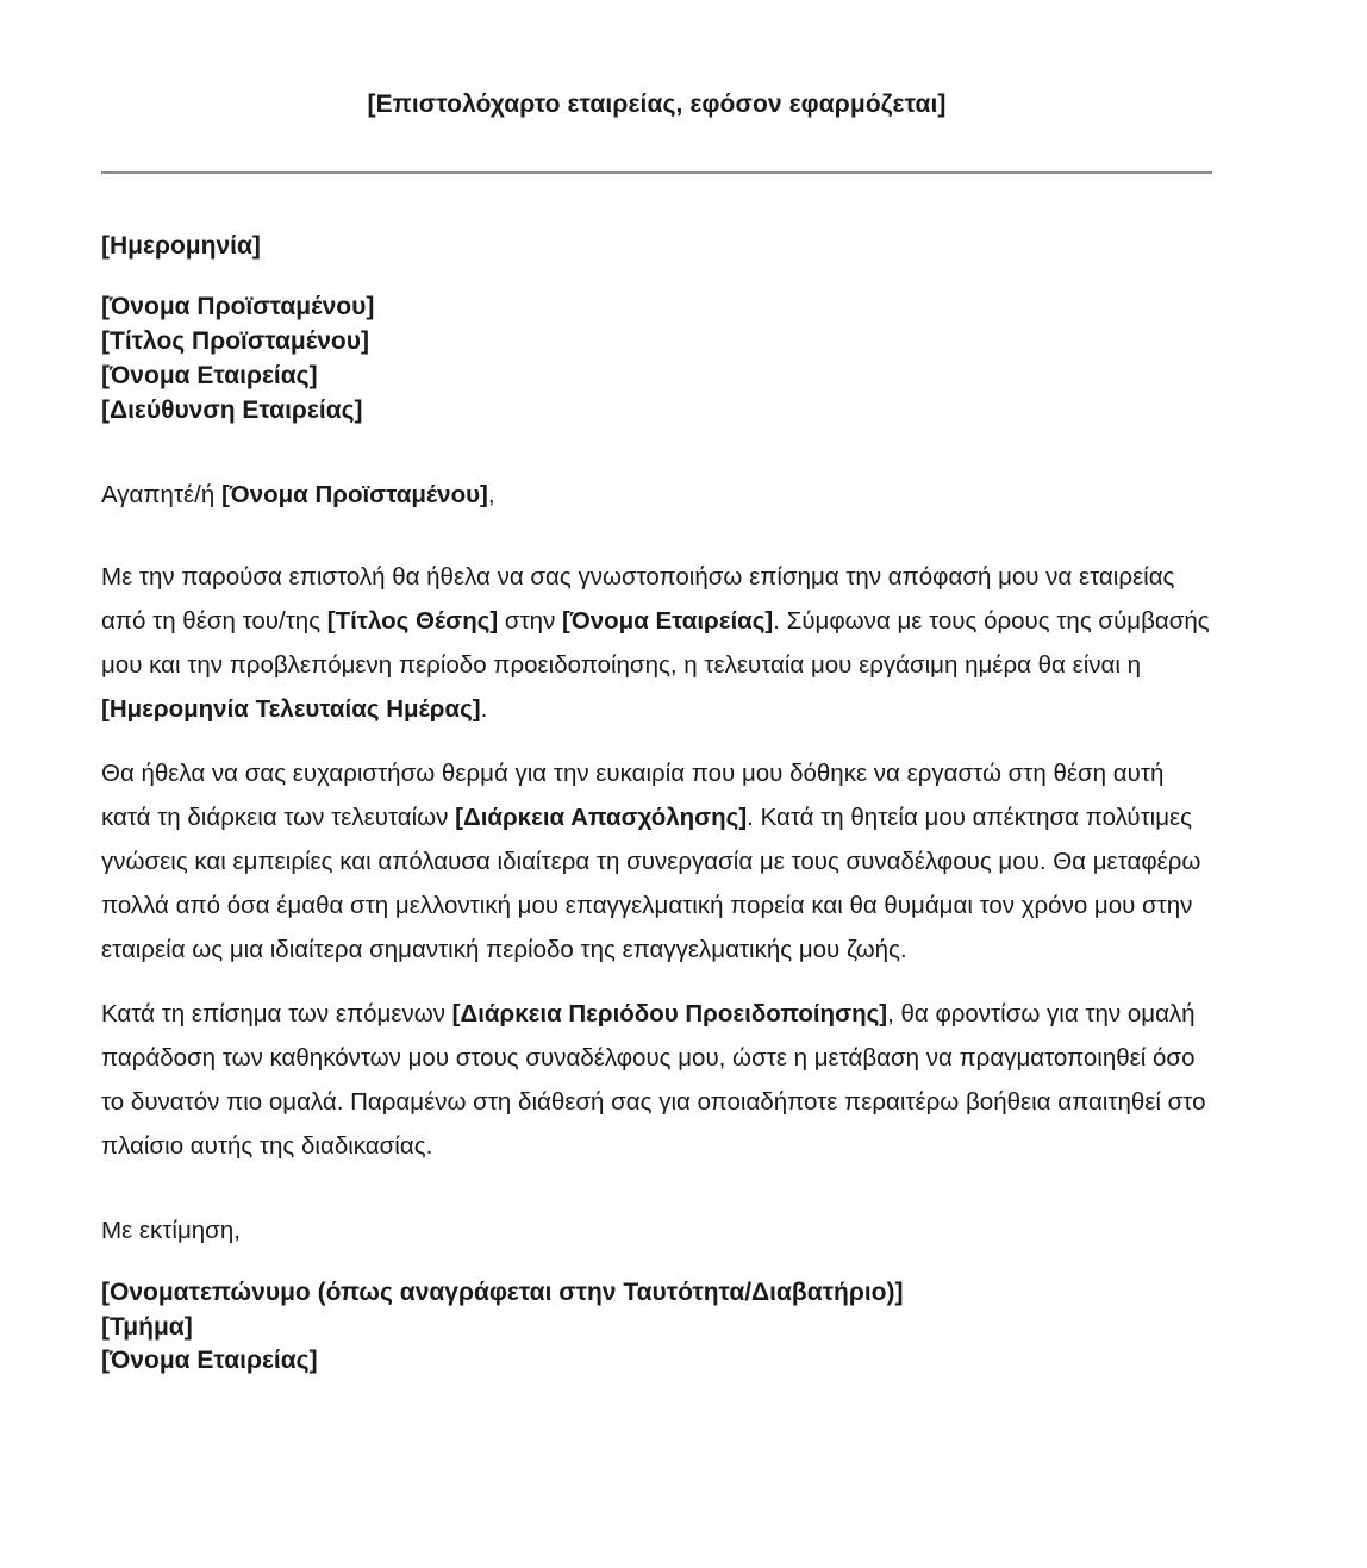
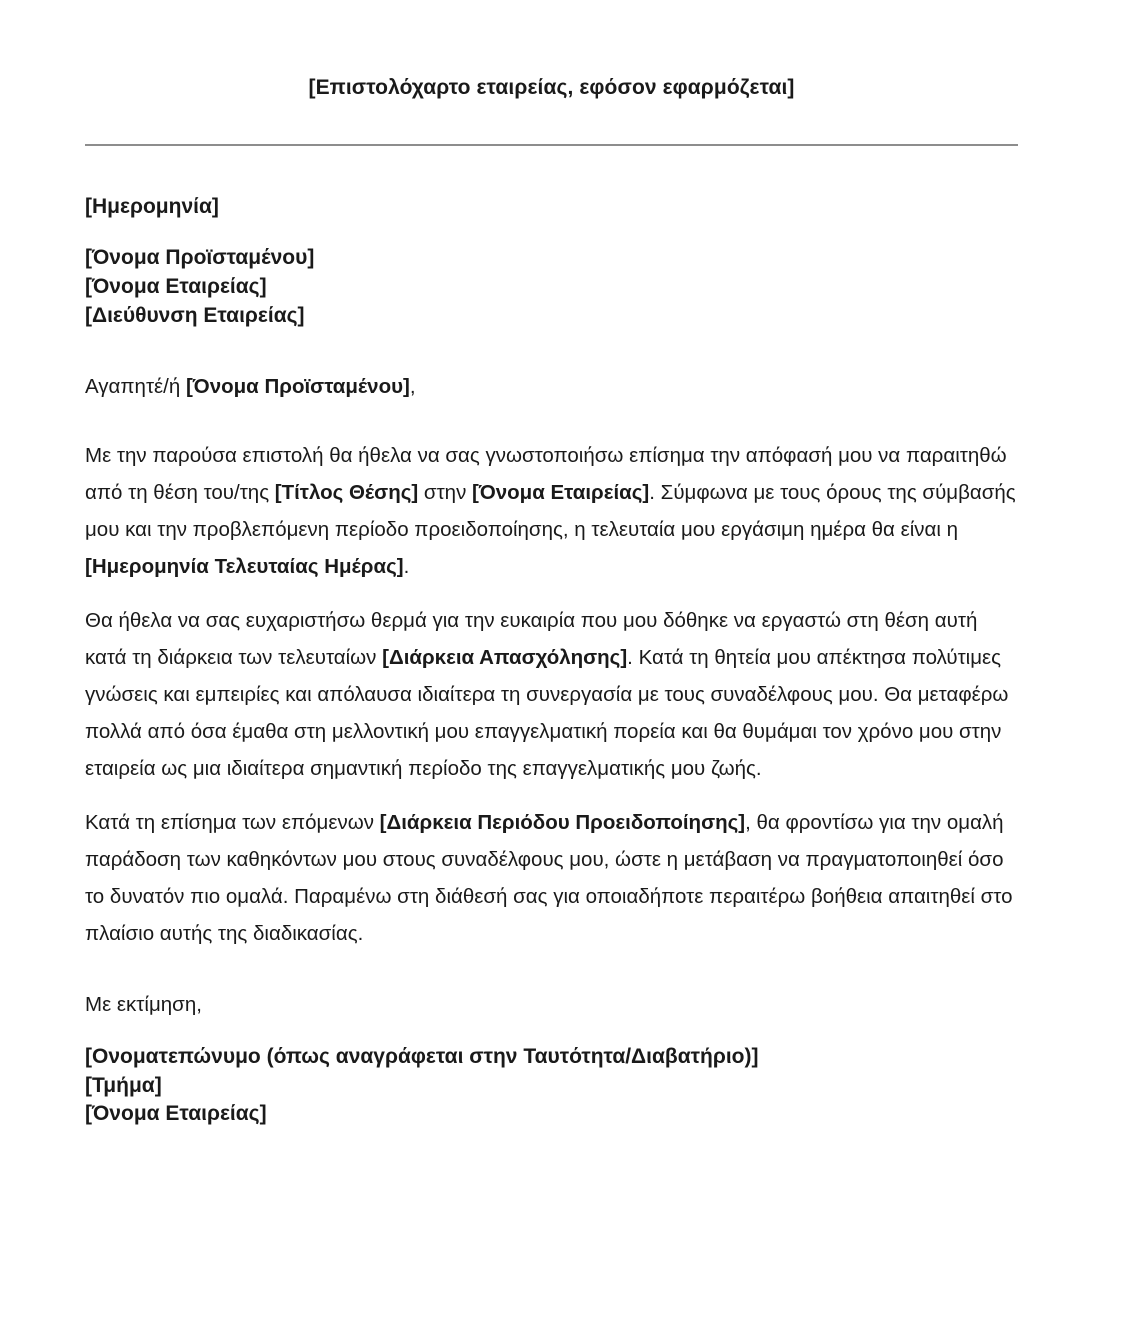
  [Επιστολόχαρτο εταιρείας, εφόσον εφαρμόζεται]
  [Ημερομηνία]
  [Όνομα Προϊσταμένου]
- [Τίτλος Προϊσταμένου]
  [Όνομα Εταιρείας]
  [Διεύθυνση Εταιρείας]
  Αγαπητέ/ή [Όνομα Προϊσταμένου],
- Με την παρούσα επιστολή θα ήθελα να σας γνωστοποιήσω επίσημα την απόφασή μου να εταιρείας από τη θέση του/της [Τίτλος Θέσης] στην [Όνομα Εταιρείας]. Σύμφωνα με τους όρους της σύμβασής μου και την προβλεπόμενη περίοδο προειδοποίησης, η τελευταία μου εργάσιμη ημέρα θα είναι η [Ημερομηνία Τελευταίας Ημέρας].
+ Με την παρούσα επιστολή θα ήθελα να σας γνωστοποιήσω επίσημα την απόφασή μου να παραιτηθώ από τη θέση του/της [Τίτλος Θέσης] στην [Όνομα Εταιρείας]. Σύμφωνα με τους όρους της σύμβασής μου και την προβλεπόμενη περίοδο προειδοποίησης, η τελευταία μου εργάσιμη ημέρα θα είναι η [Ημερομηνία Τελευταίας Ημέρας].
  Θα ήθελα να σας ευχαριστήσω θερμά για την ευκαιρία που μου δόθηκε να εργαστώ στη θέση αυτή κατά τη διάρκεια των τελευταίων [Διάρκεια Απασχόλησης]. Κατά τη θητεία μου απέκτησα πολύτιμες γνώσεις και εμπειρίες και απόλαυσα ιδιαίτερα τη συνεργασία με τους συναδέλφους μου. Θα μεταφέρω πολλά από όσα έμαθα στη μελλοντική μου επαγγελματική πορεία και θα θυμάμαι τον χρόνο μου στην εταιρεία ως μια ιδιαίτερα σημαντική περίοδο της επαγγελματικής μου ζωής.
  Κατά τη επίσημα των επόμενων [Διάρκεια Περιόδου Προειδοποίησης], θα φροντίσω για την ομαλή παράδοση των καθηκόντων μου στους συναδέλφους μου, ώστε η μετάβαση να πραγματοποιηθεί όσο το δυνατόν πιο ομαλά. Παραμένω στη διάθεσή σας για οποιαδήποτε περαιτέρω βοήθεια απαιτηθεί στο πλαίσιο αυτής της διαδικασίας.
  Με εκτίμηση,
  [Ονοματεπώνυμο (όπως αναγράφεται στην Ταυτότητα/Διαβατήριο)]
  [Τμήμα]
  [Όνομα Εταιρείας]
